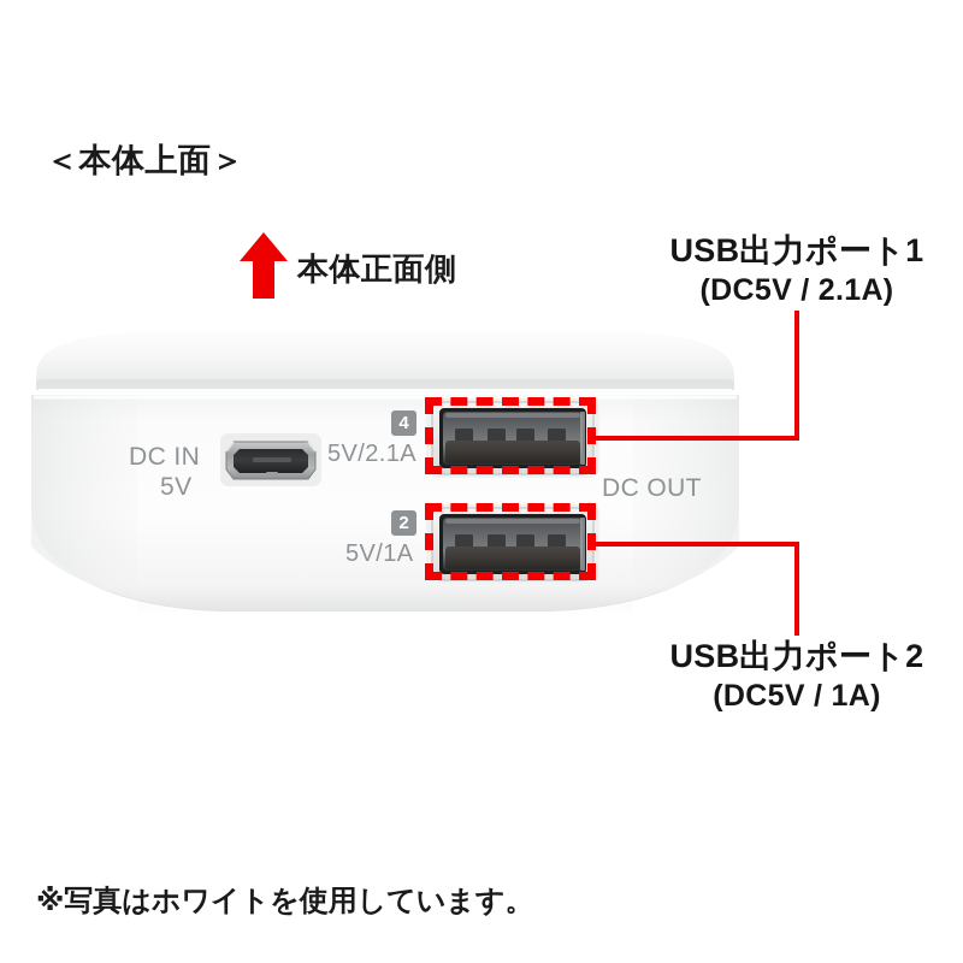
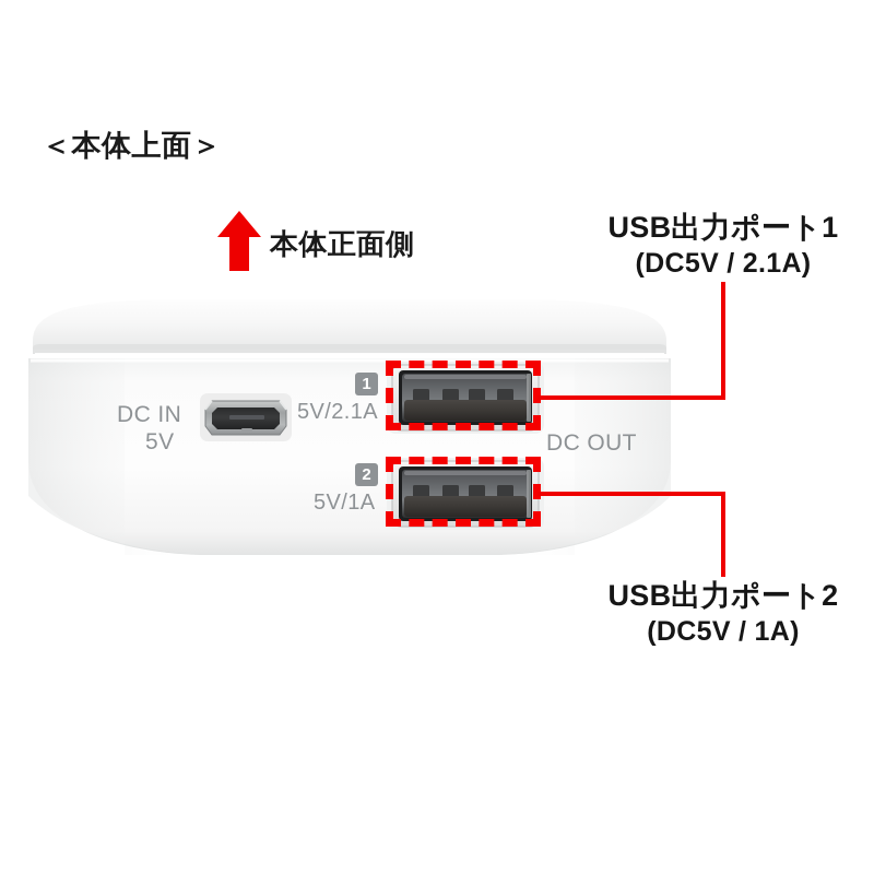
  ＜本体上面＞
  本体正面側
  DC IN
  5V
- 4
+ 1
  5V/2.1A
  2
  5V/1A
  DC OUT
  USB出力ポート1
  (DC5V / 2.1A)
  USB出力ポート2
  (DC5V / 1A)
- ※写真はホワイトを使用しています。
